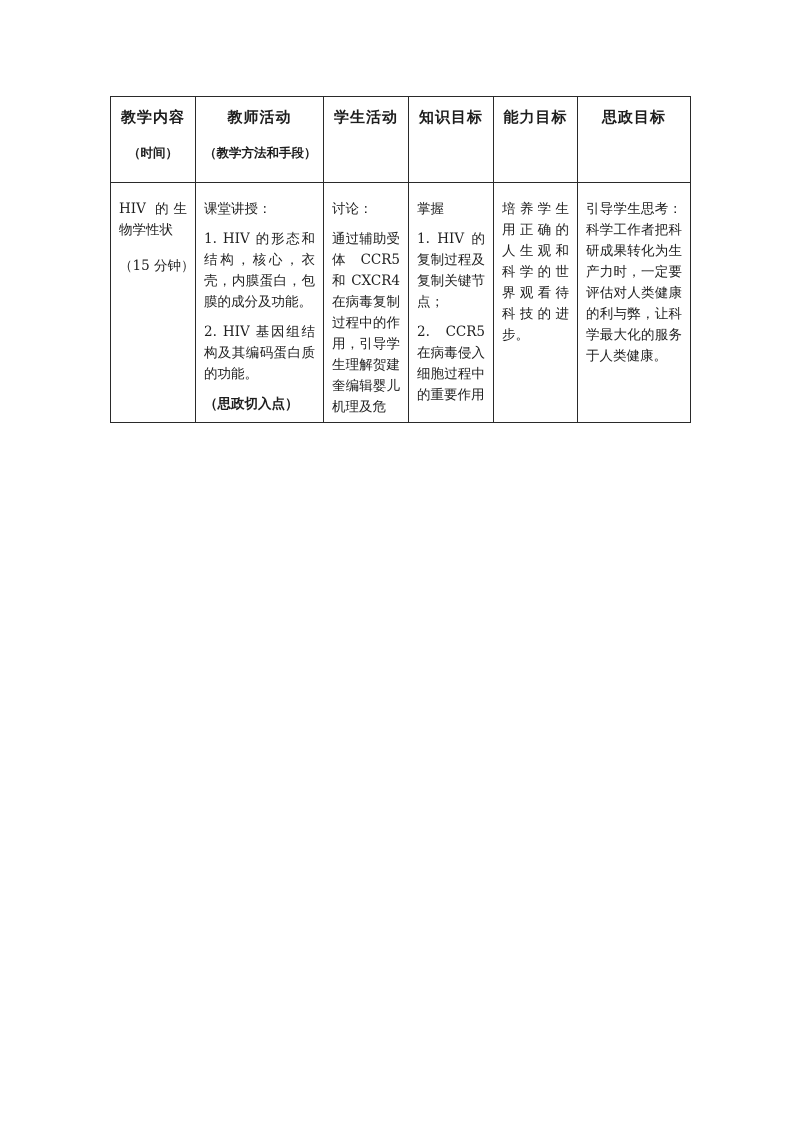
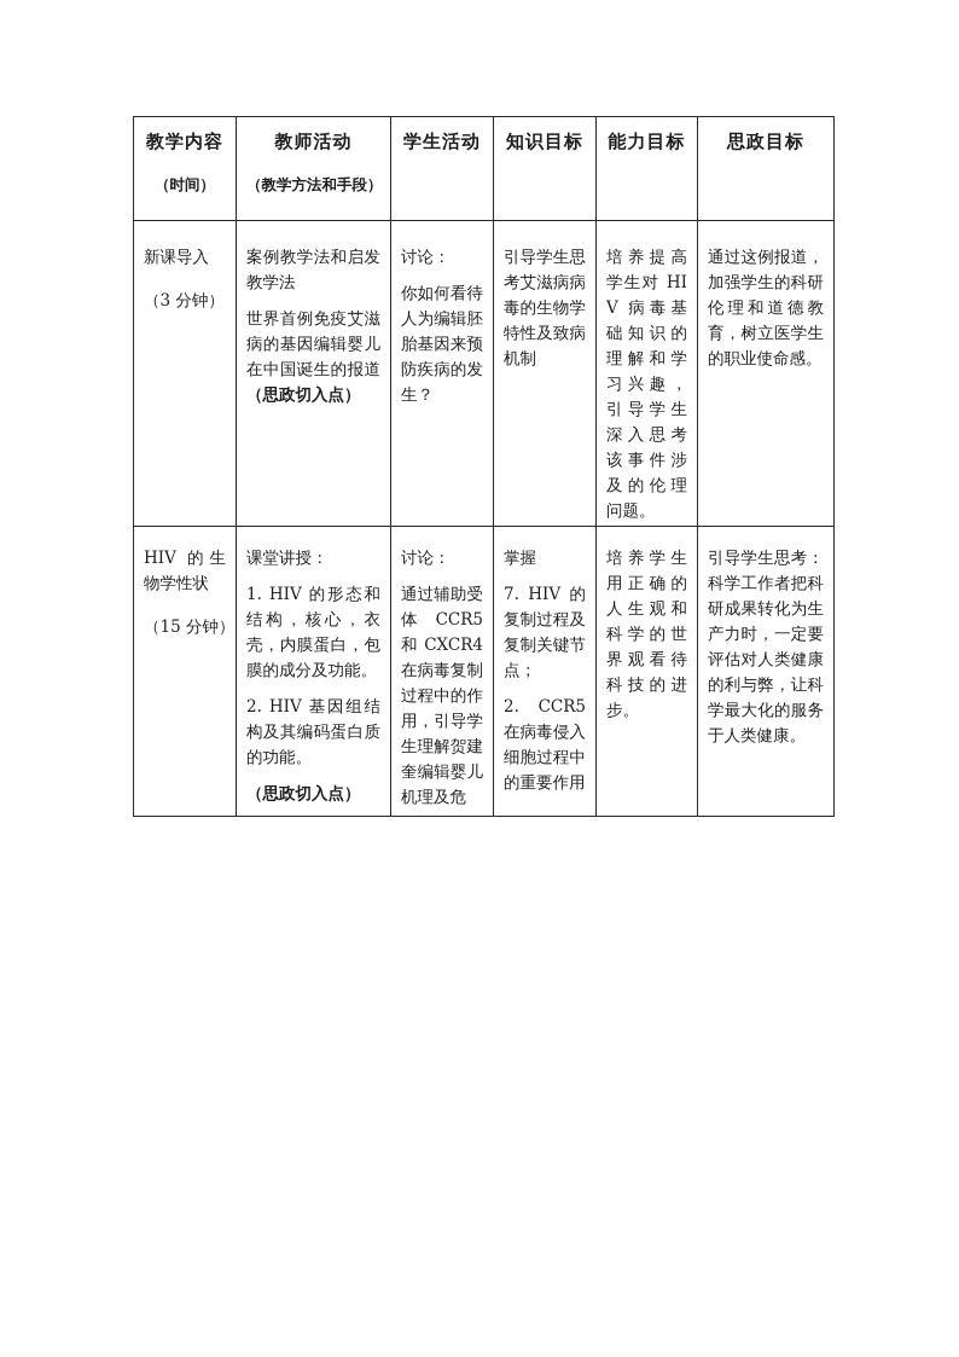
  教学内容 （时间）	教师活动 （教学方法和手段）	学生活动	知识目标	能力目标	思政目标
+ 新课导入 （3 分钟）	案例教学法和启发教学法 世界首例免疫艾滋病的基因编辑婴儿在中国诞生的报道（思政切入点）	讨论： 你如何看待人为编辑胚胎基因来预防疾病的发生？	引导学生思考艾滋病病毒的生物学特性及致病机制	培养提高学生对 HIV 病毒基础知识的理解和学习兴趣，引导学生深入思考该事件涉及的伦理问题。	通过这例报道，加强学生的科研伦理和道德教育，树立医学生的职业使命感。
- HIV 的生物学性状 （15 分钟	课堂讲授： 1. HIV 的形态和结构，核心，衣壳，内膜蛋白，包膜的成分及功能。 2. HIV 基因组结构及其编码蛋白质的功能。 （思政切入点）	讨论： 通过辅助受体 CCR5 和 CXCR4 在病毒复制过程中的作用，引导学生理解贺建奎编辑婴儿机理及危	掌握 1. HIV 的复制过程及复制关键节点； 2. CCR5 在病毒侵入细胞过程中的重要作用	培养学生用正确的人生观和科学的世界观看待科技的进步。	引导学生思考：科学工作者把科研成果转化为生产力时，一定要评估对人类健康的利与弊，让科学最大化的服务于人类健康。
+ HIV 的生物学性状 （15 分钟	课堂讲授： 1. HIV 的形态和结构，核心，衣壳，内膜蛋白，包膜的成分及功能。 2. HIV 基因组结构及其编码蛋白质的功能。 （思政切入点）	讨论： 通过辅助受体 CCR5 和 CXCR4 在病毒复制过程中的作用，引导学生理解贺建奎编辑婴儿机理及危	掌握 7. HIV 的复制过程及复制关键节点； 2. CCR5 在病毒侵入细胞过程中的重要作用	培养学生用正确的人生观和科学的世界观看待科技的进步。	引导学生思考：科学工作者把科研成果转化为生产力时，一定要评估对人类健康的利与弊，让科学最大化的服务于人类健康。
